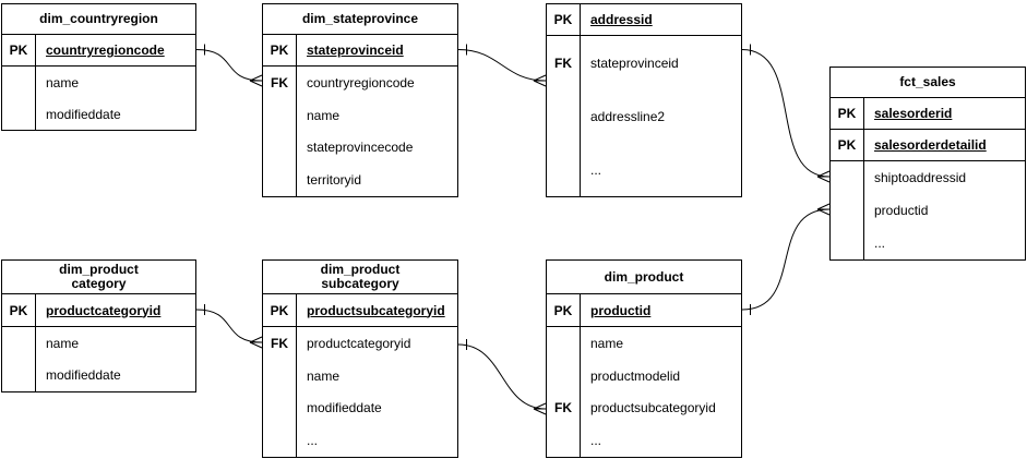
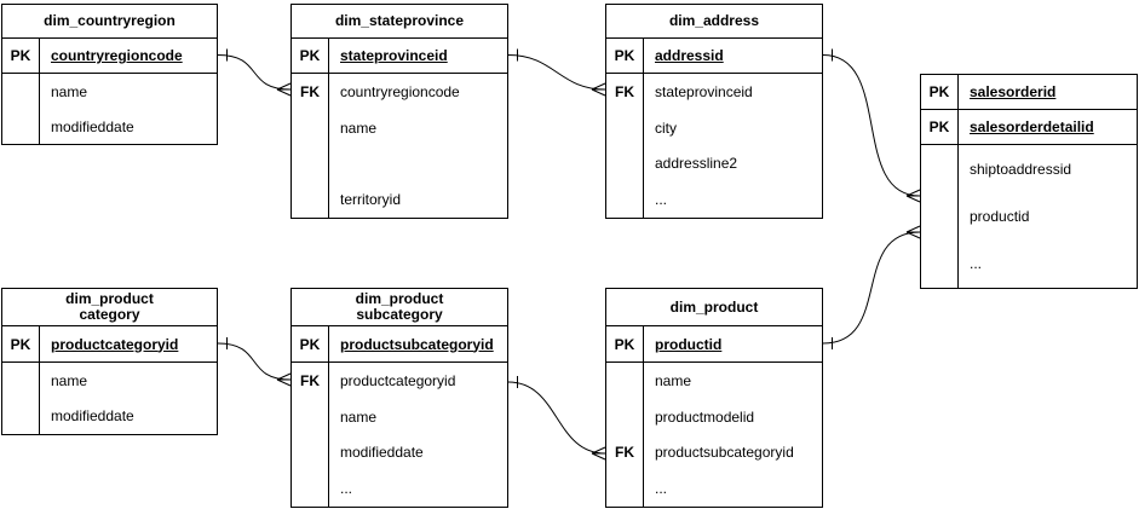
  dim_countryregion
  PK
  countryregioncode
  name
  modifieddate
  dim_stateprovince
  PK
  stateprovinceid
  FK
  countryregioncode
  name
- stateprovincecode
  territoryid
+ dim_address
  PK
  addressid
  FK
  stateprovinceid
+ city
  addressline2
  ...
- fct_sales
  PK
  salesorderid
  PK
  salesorderdetailid
  shiptoaddressid
  productid
  ...
  dim_product
  category
  PK
  productcategoryid
  name
  modifieddate
  dim_product
  subcategory
  PK
  productsubcategoryid
  FK
  productcategoryid
  name
  modifieddate
  ...
  dim_product
  PK
  productid
  name
  productmodelid
  FK
  productsubcategoryid
  ...
